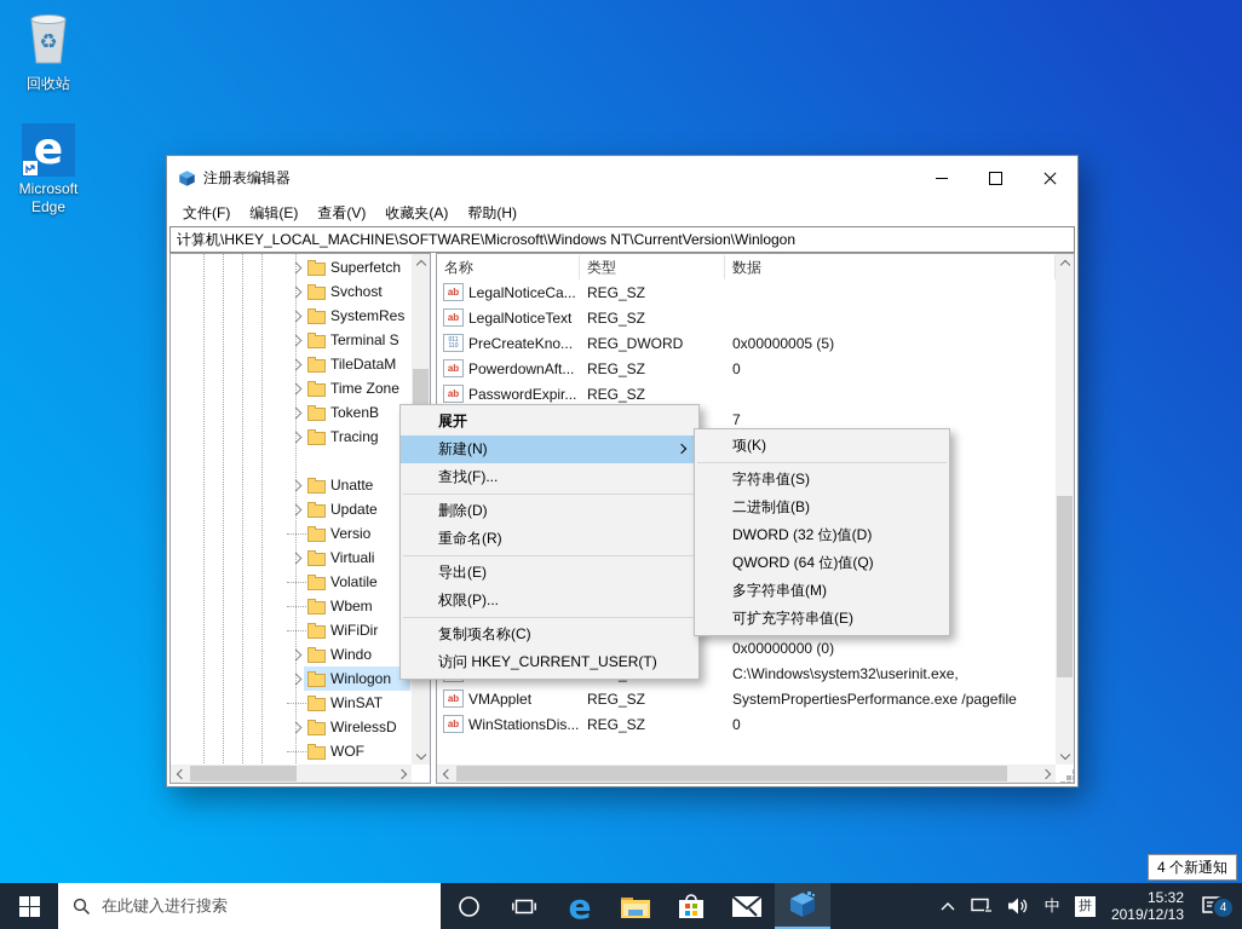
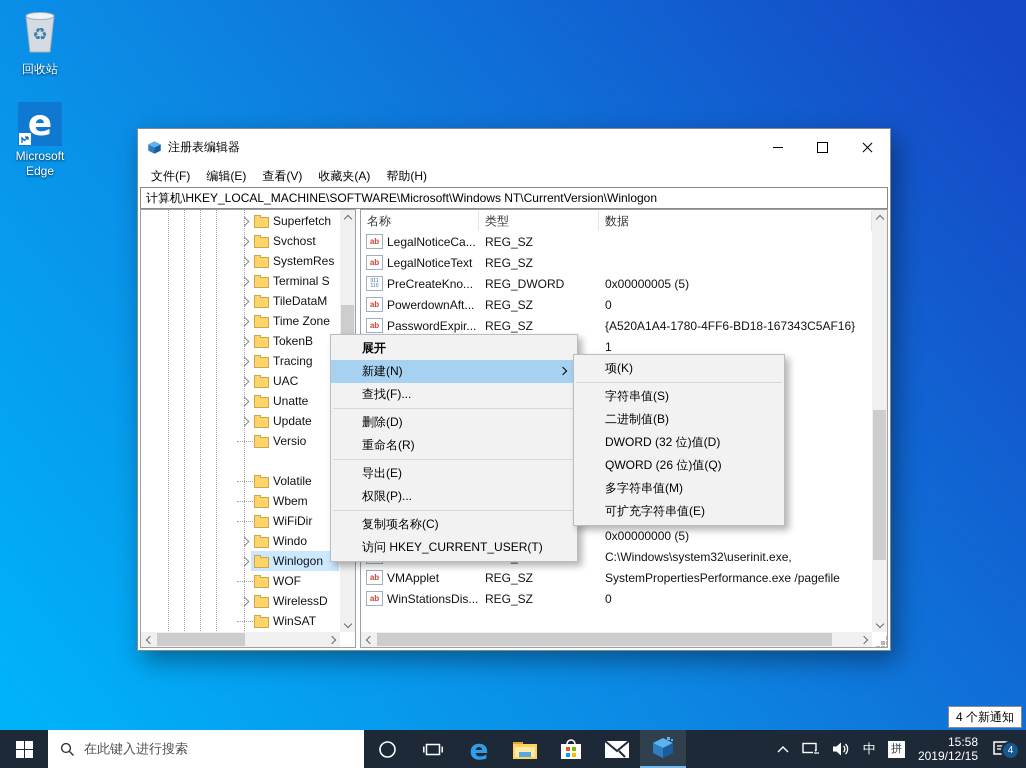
  ♻
  回收站
  Microsoft Edge
  注册表编辑器
  文件(F)
  编辑(E)
  查看(V)
  收藏夹(A)
  帮助(H)
  计算机\HKEY_LOCAL_MACHINE\SOFTWARE\Microsoft\Windows NT\CurrentVersion\Winlogon
  Superfetch
  Svchost
  SystemRes
  Terminal S
  TileDataM
  Time Zone
  TokenB
  Tracing
+ UAC
  Unatte
  Update
  Versio
- Virtuali
  Volatile
  Wbem
  WiFiDir
  Windo
  Winlogon
- WinSAT
+ WOF
  WirelessD
- WOF
+ WinSAT
  名称
  类型
  数据
  LegalNoticeCa...
  REG_SZ
  LegalNoticeText
  REG_SZ
  PreCreateKno...
  REG_DWORD
  0x00000005 (5)
  PowerdownAft...
  REG_SZ
  0
  PasswordExpir...
  REG_SZ
+ {A520A1A4-1780-4FF6-BD18-167343C5AF16}
- 7
+ 1
- 0x00000000 (0)
+ 0x00000000 (5)
  C:\Windows\system32\userinit.exe,
  VMApplet
  REG_SZ
  SystemPropertiesPerformance.exe /pagefile
  WinStationsDis...
  REG_SZ
  0
  展开
  新建(N)
  查找(F)...
  删除(D)
  重命名(R)
  导出(E)
  权限(P)...
  复制项名称(C)
  访问 HKEY_CURRENT_USER(T)
  项(K)
  字符串值(S)
  二进制值(B)
  DWORD (32 位)值(D)
- QWORD (64 位)值(Q)
+ QWORD (26 位)值(Q)
  多字符串值(M)
  可扩充字符串值(E)
  4 个新通知
  在此键入进行搜索
  中
  拼
- 15:32
+ 15:58
- 2019/12/13
+ 2019/12/15
  4
